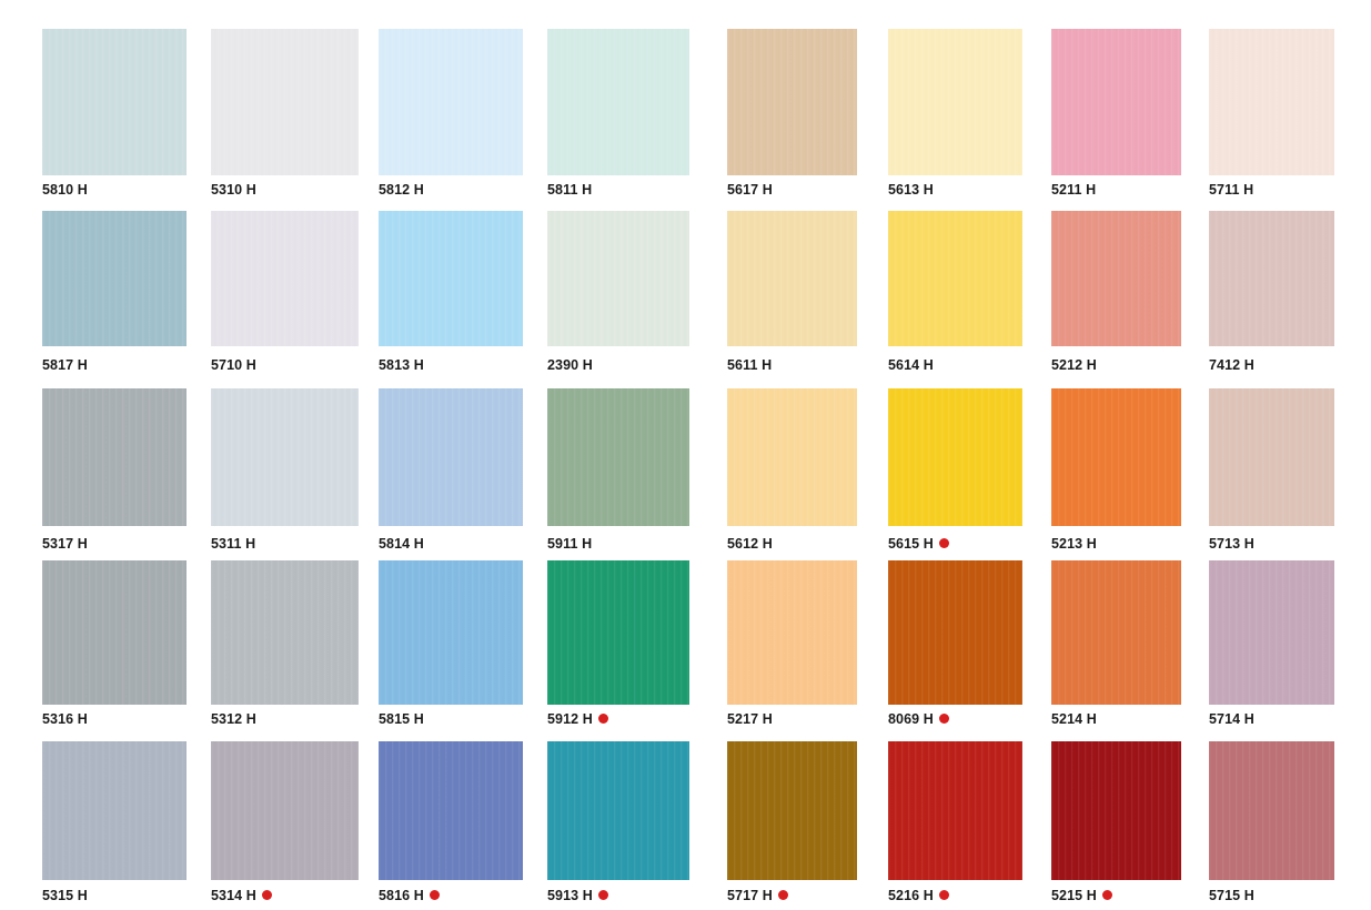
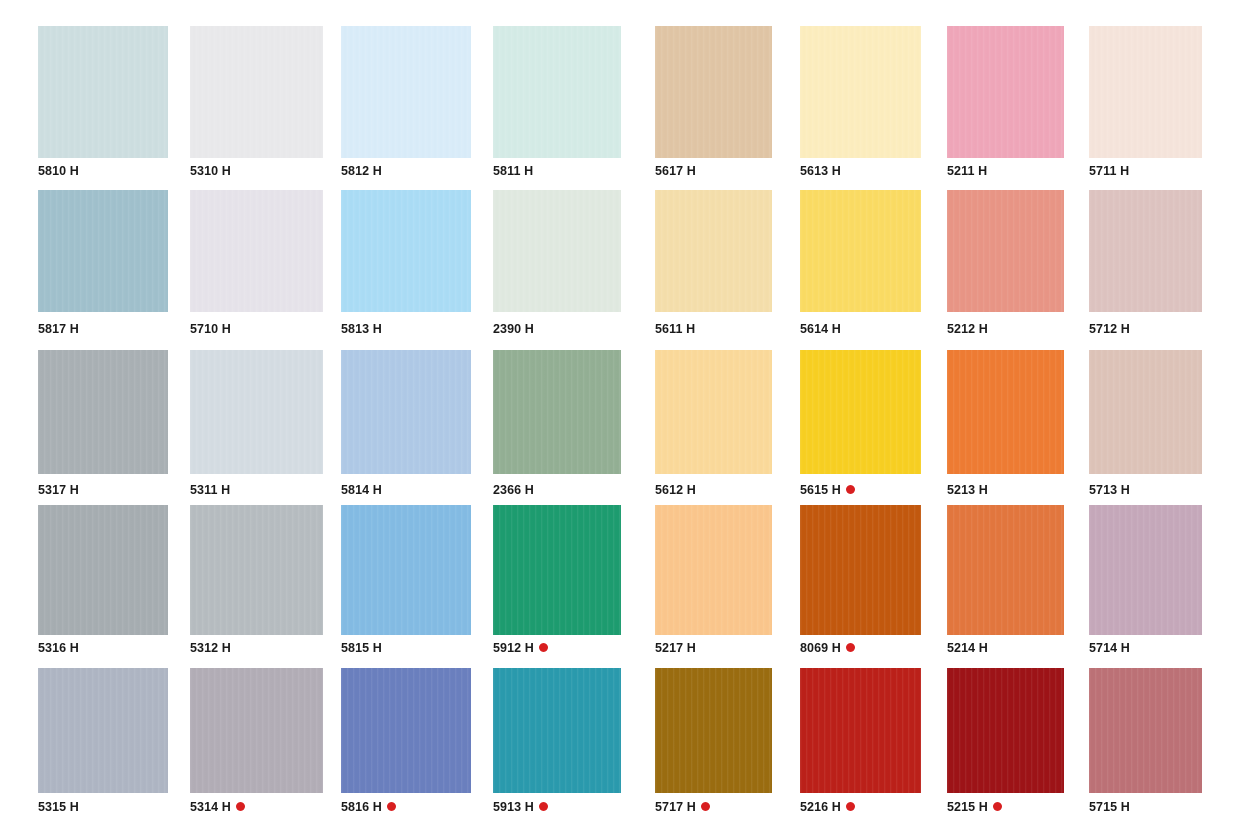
  5810 H
  5310 H
  5812 H
  5811 H
  5617 H
  5613 H
  5211 H
  5711 H
  5817 H
  5710 H
  5813 H
  2390 H
  5611 H
  5614 H
  5212 H
- 7412 H
+ 5712 H
  5317 H
  5311 H
  5814 H
- 5911 H
+ 2366 H
  5612 H
  5615 H
  5213 H
  5713 H
  5316 H
  5312 H
  5815 H
  5912 H
  5217 H
  8069 H
  5214 H
  5714 H
  5315 H
  5314 H
  5816 H
  5913 H
  5717 H
  5216 H
  5215 H
  5715 H
